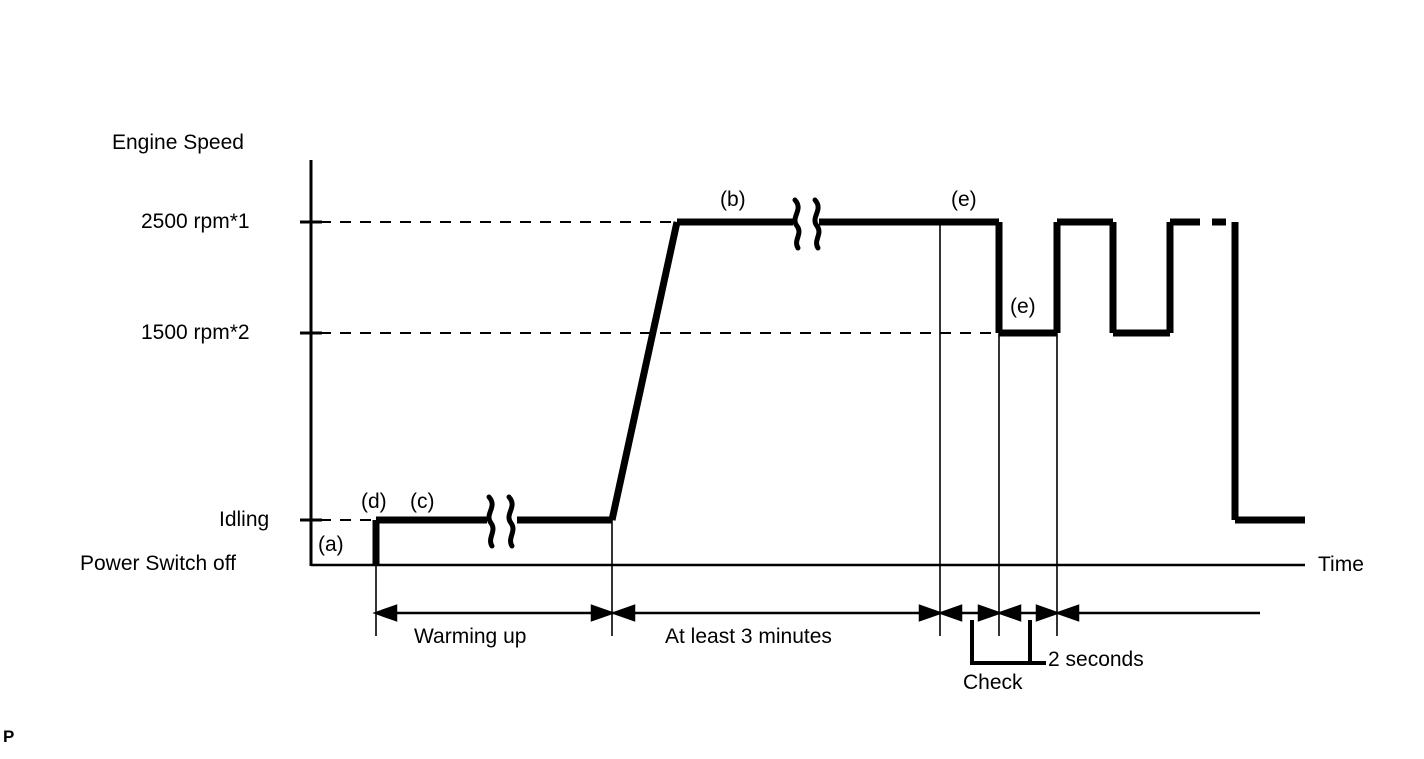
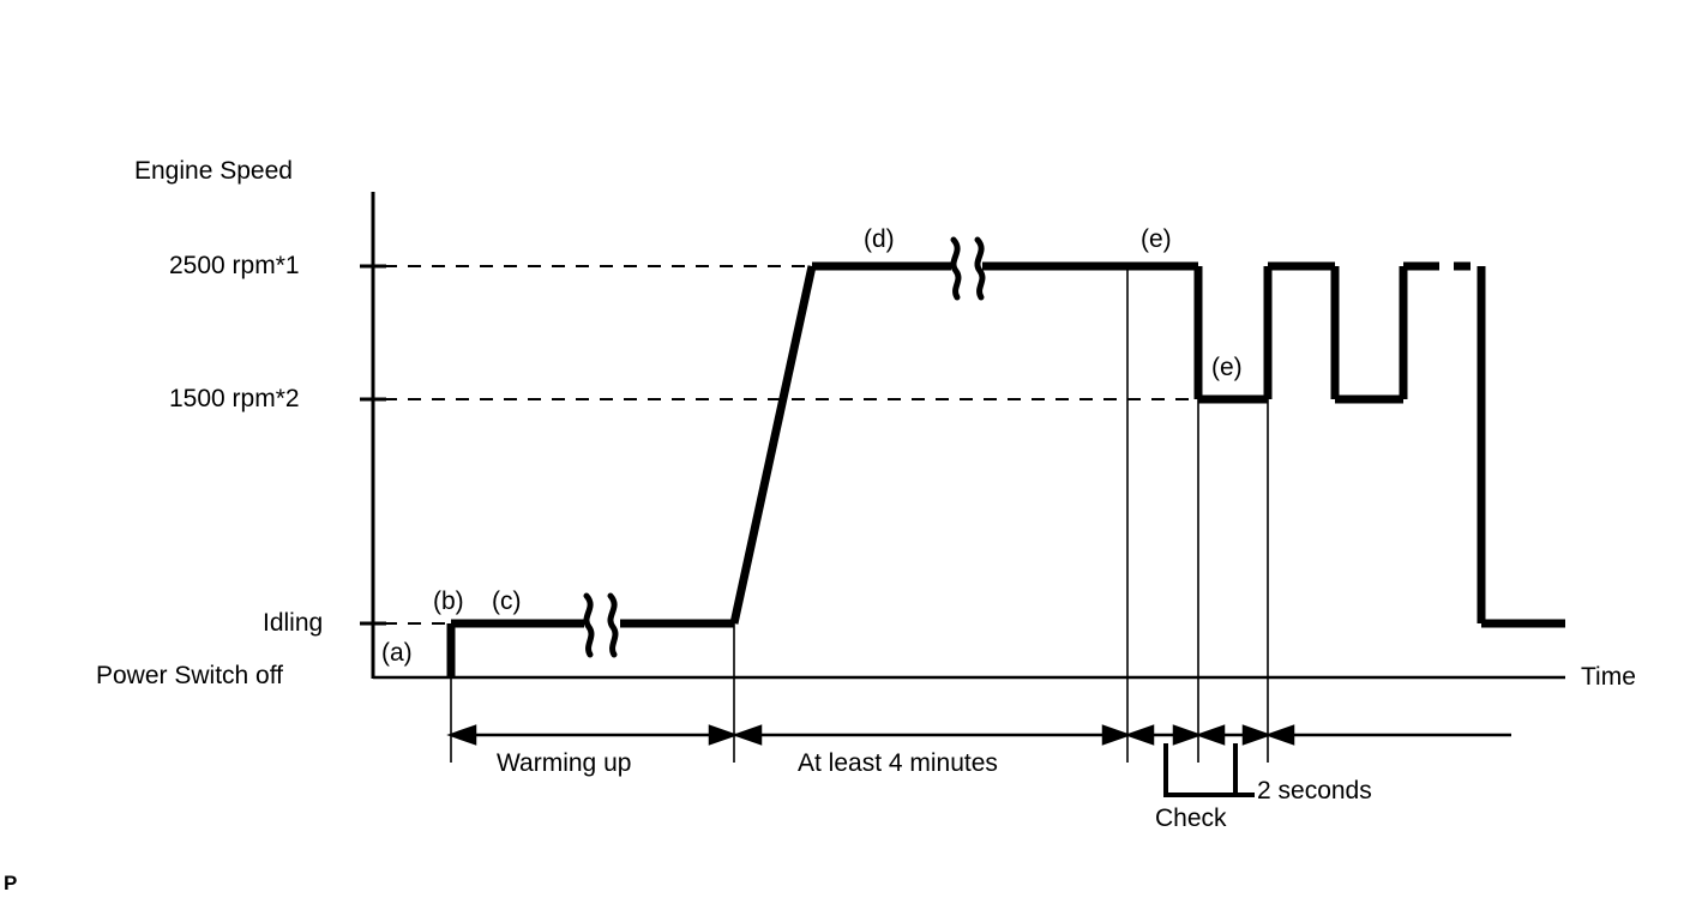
  Engine Speed
  Time
  2500 rpm*1
  1500 rpm*2
  Idling
  Power Switch off
  (a)
- (d)
+ (b)
  (c)
- (b)
+ (d)
  (e)
  (e)
  Warming up
- At least 3 minutes
+ At least 4 minutes
  2 seconds
  Check
  P
